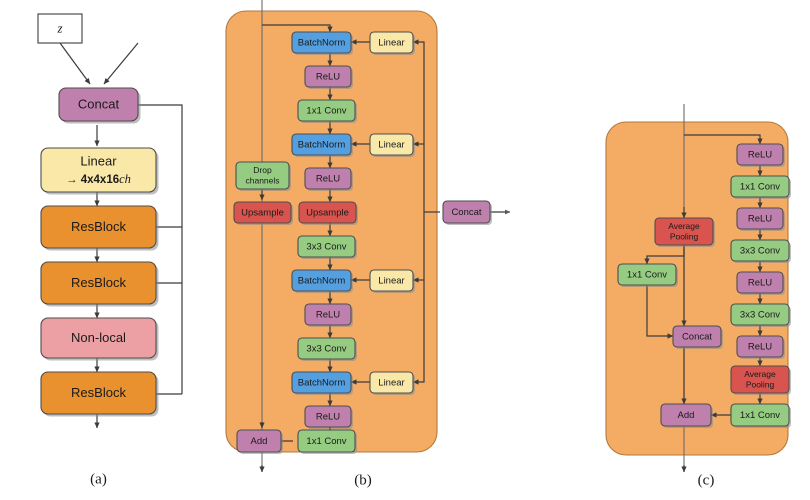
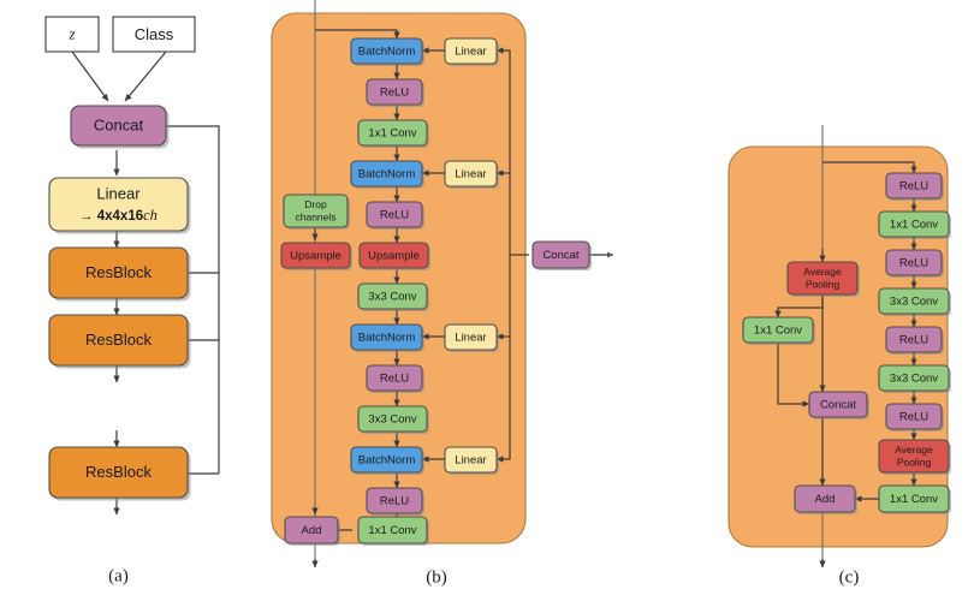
  z
+ Class
  Concat
  Linear
  → 4x4x16ch
  ResBlock
  ResBlock
- Non-local
  ResBlock
  (a)
  BatchNorm
  Linear
  ReLU
  1x1 Conv
  BatchNorm
  Linear
  Drop
  channels
  ReLU
  Upsample
  Upsample
  Concat
  3x3 Conv
  BatchNorm
  Linear
  ReLU
  3x3 Conv
  BatchNorm
  Linear
  ReLU
  Add
  1x1 Conv
  (b)
  ReLU
  1x1 Conv
  ReLU
  Average
  Pooling
  3x3 Conv
  1x1 Conv
  ReLU
  3x3 Conv
  Concat
  ReLU
  Average
  Pooling
  Add
  1x1 Conv
  (c)
